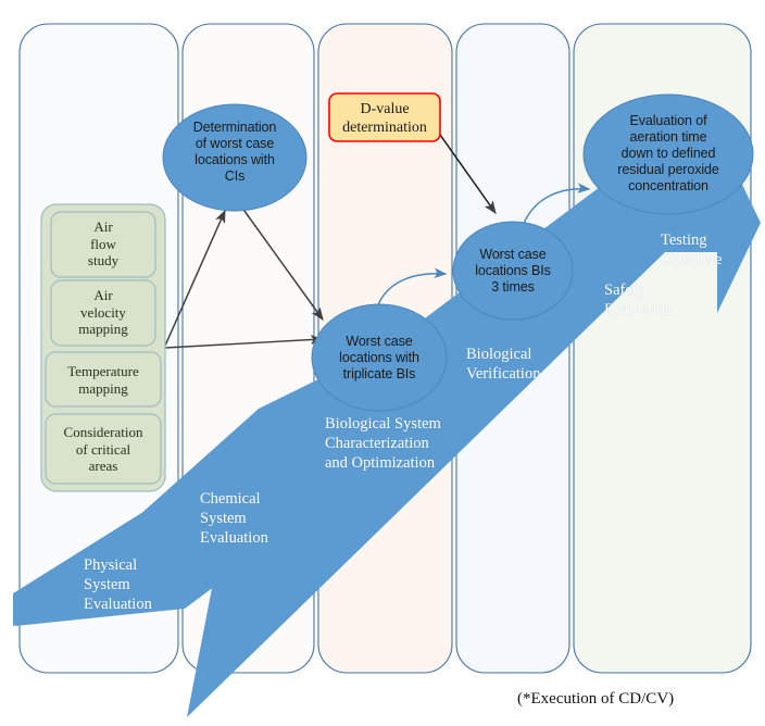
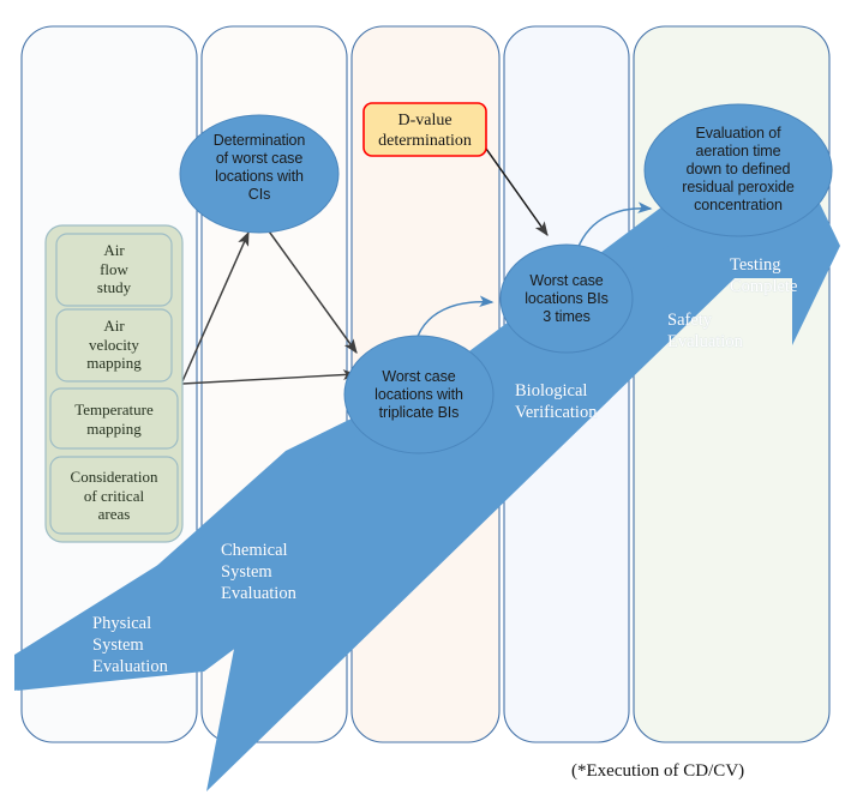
  Determination
  of worst case
  locations with
  CIs
  Worst case
  locations with
  triplicate BIs
  Worst case
  locations BIs
  3 times
  Evaluation of
  aeration time
  down to defined
  residual peroxide
  concentration
  D-value
  determination
  Air
  flow
  study
  Air
  velocity
  mapping
  Temperature
  mapping
  Consideration
  of critical
  areas
  Physical
  System
  Evaluation
  Chemical
  System
  Evaluation
- Biological System
- Characterization
- and Optimization
  Biological
  Verification
  Safety
  Evaluation
  Testing
  Complete
  (*Execution of CD/CV)
